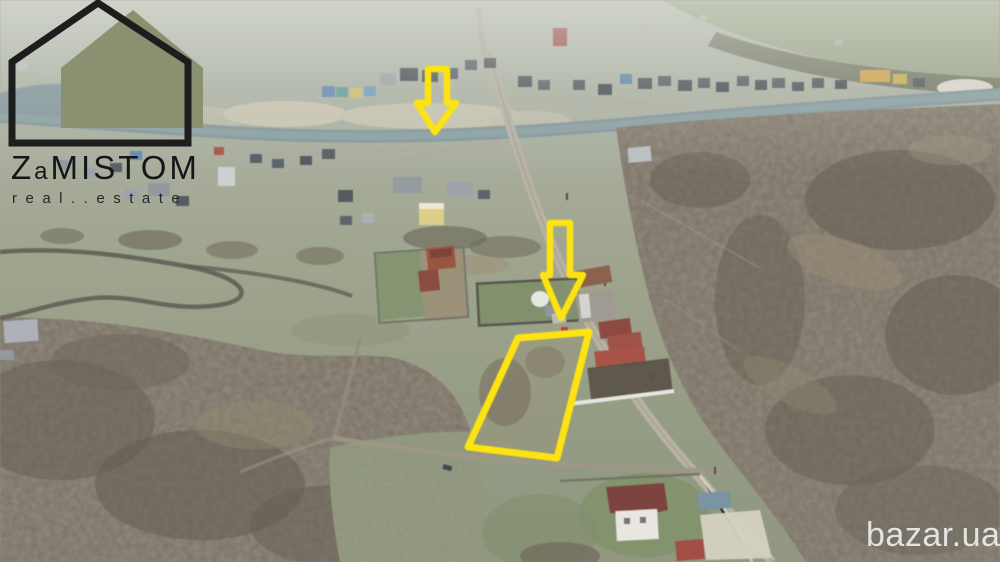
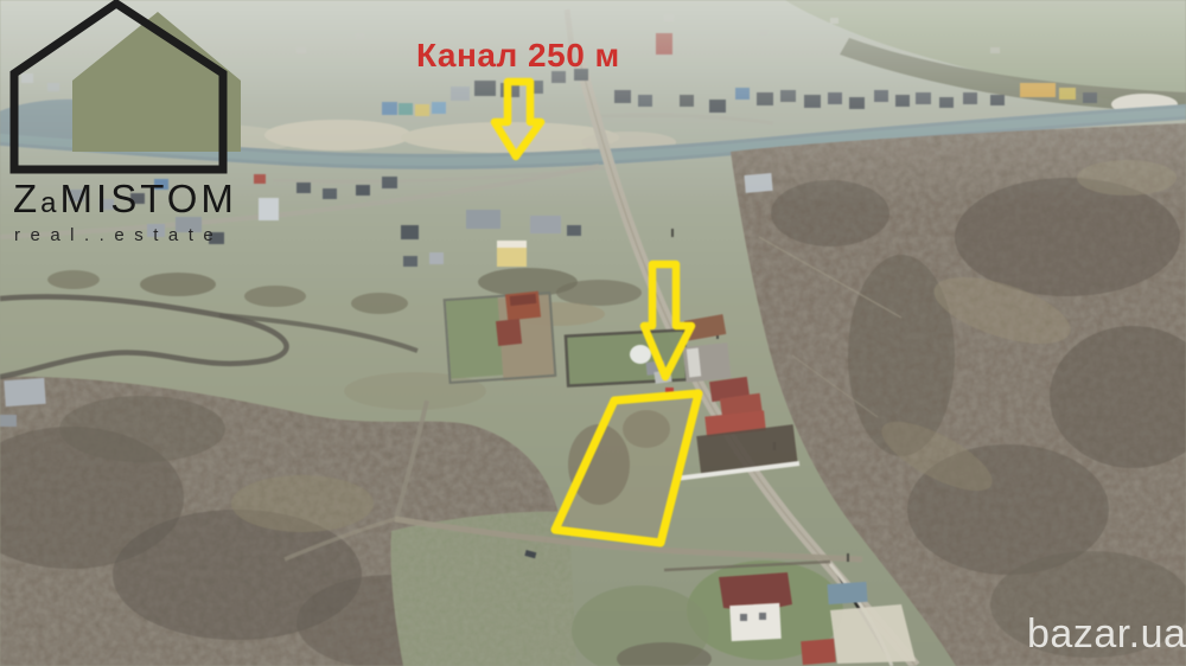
+ Канал 250 м
  ZaMISTOM
  real..estate
  bazar.ua
